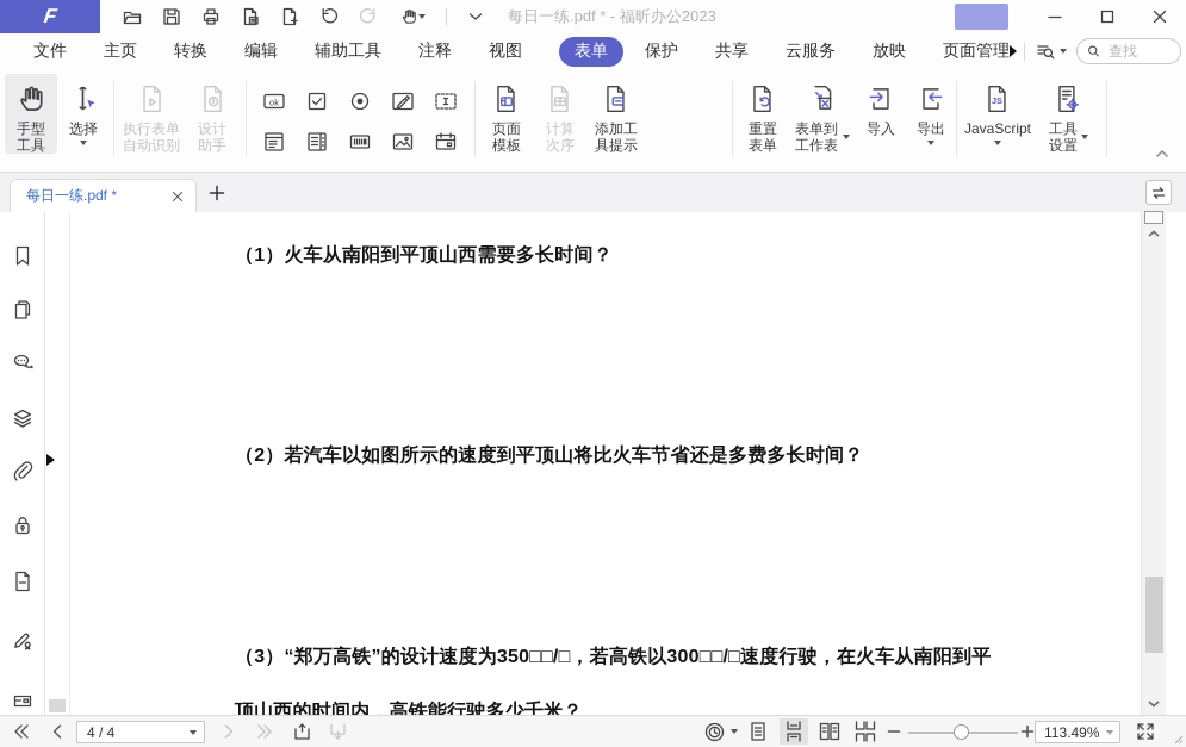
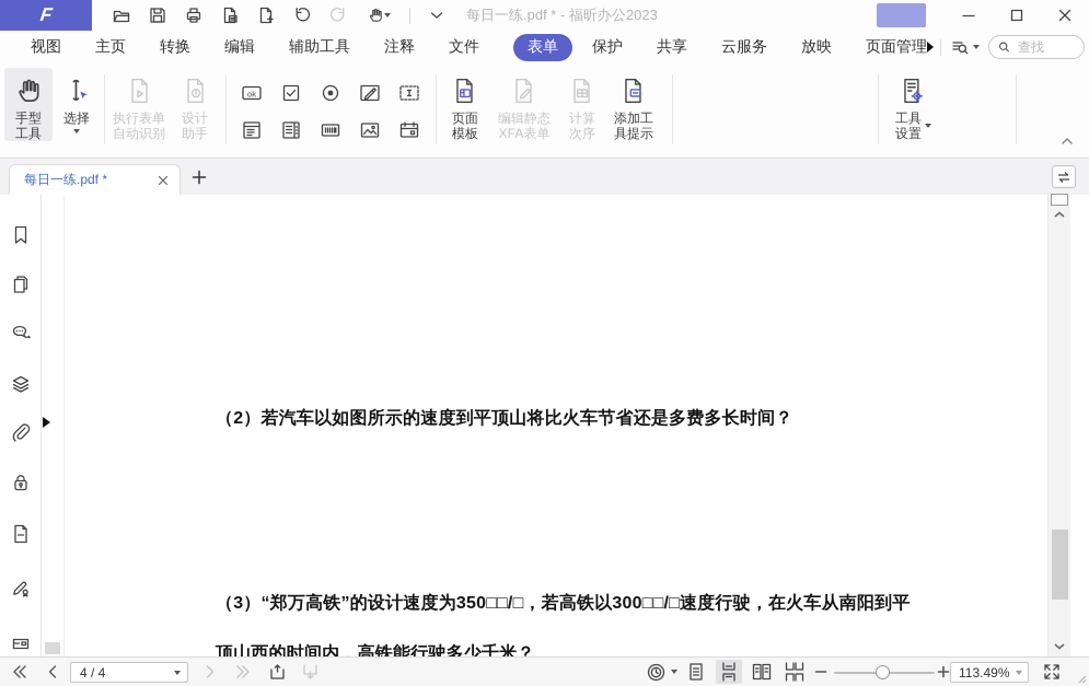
  每日一练.pdf * - 福昕办公2023
- 文件
+ 视图
  主页
  转换
  编辑
  辅助工具
  注释
- 视图
+ 文件
  表单
  保护
  共享
  云服务
  放映
  页面管理
  查找
  手型工具
  选择
  执行表单自动识别
  设计助手
  ok
  页面模板
+ 编辑静态XFA表单
  计算次序
  添加工具提示
- 重置表单
- 表单到工作表
- 导入
- 导出
- JS
- JavaScript
  工具设置
  每日一练.pdf *
- （1）火车从南阳到平顶山西需要多长时间？
  （2）若汽车以如图所示的速度到平顶山将比火车节省还是多费多长时间？
  （3）“郑万高铁”的设计速度为350□□/□，若高铁以300□□/□速度行驶，在火车从南阳到平
  顶山西的时间内，高铁能行驶多少千米？
  4 / 4
  113.49%
